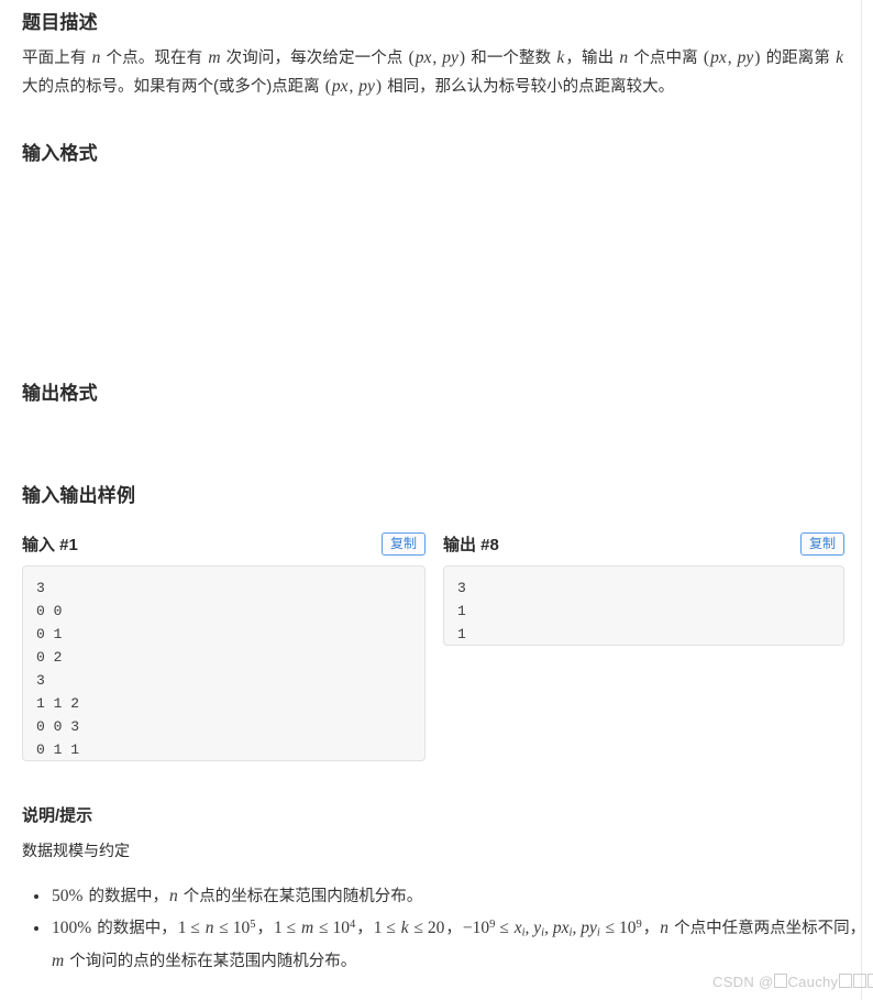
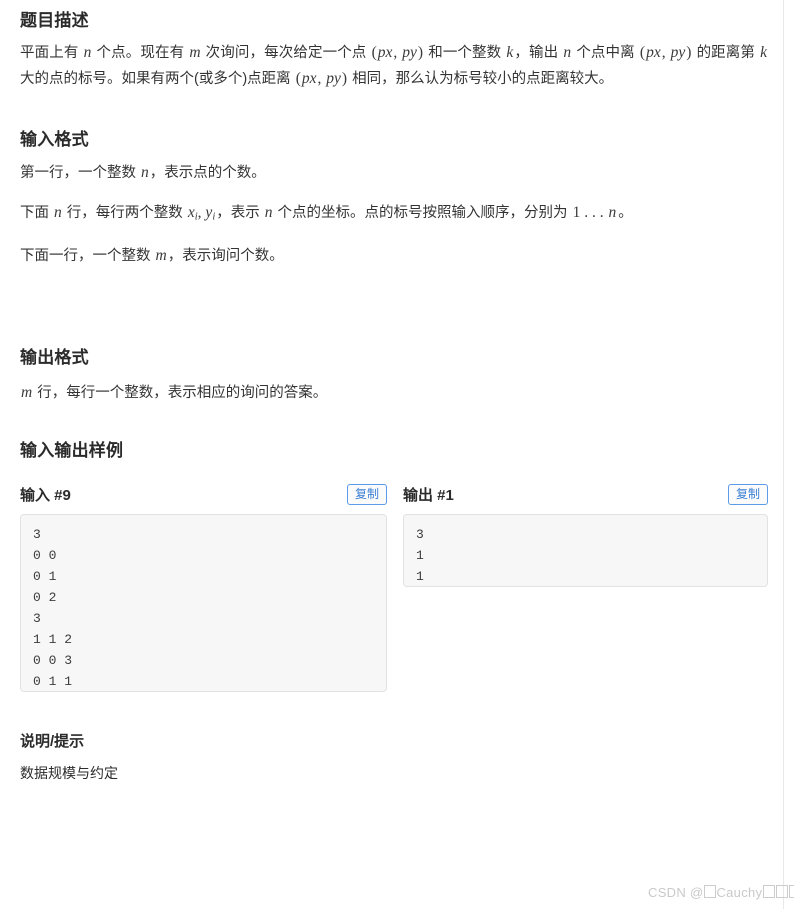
  题目描述
  平面上有 n 个点。现在有 m 次询问，每次给定一个点 (px, py) 和一个整数 k，输出 n 个点中离 (px, py) 的距离第 k 大的点的标号。如果有两个(或多个)点距离 (px, py) 相同，那么认为标号较小的点距离较大。
  输入格式
+ 第一行，一个整数 n，表示点的个数。
+ 下面 n 行，每行两个整数 xi, yi，表示 n 个点的坐标。点的标号按照输入顺序，分别为 1 . . . n 。
+ 下面一行，一个整数 m，表示询问个数。
  输出格式
+ m 行，每行一个整数，表示相应的询问的答案。
  输入输出样例
- 输入 #1
+ 输入 #9
  复制
  3
  0 0
  0 1
  0 2
  3
  1 1 2
  0 0 3
  0 1 1
- 输出 #8
+ 输出 #1
  复制
  3
  1
  1
  说明/提示
  数据规模与约定
- 50% 的数据中，n 个点的坐标在某范围内随机分布。
- 100% 的数据中，1 ≤ n ≤ 105，1 ≤ m ≤ 104，1 ≤ k ≤ 20，−109 ≤ xi, yi, pxi, pyi ≤ 109，n 个点中任意两点坐标不同，m 个询问的点的坐标在某范围内随机分布。
  CSDN @ Cauchy
